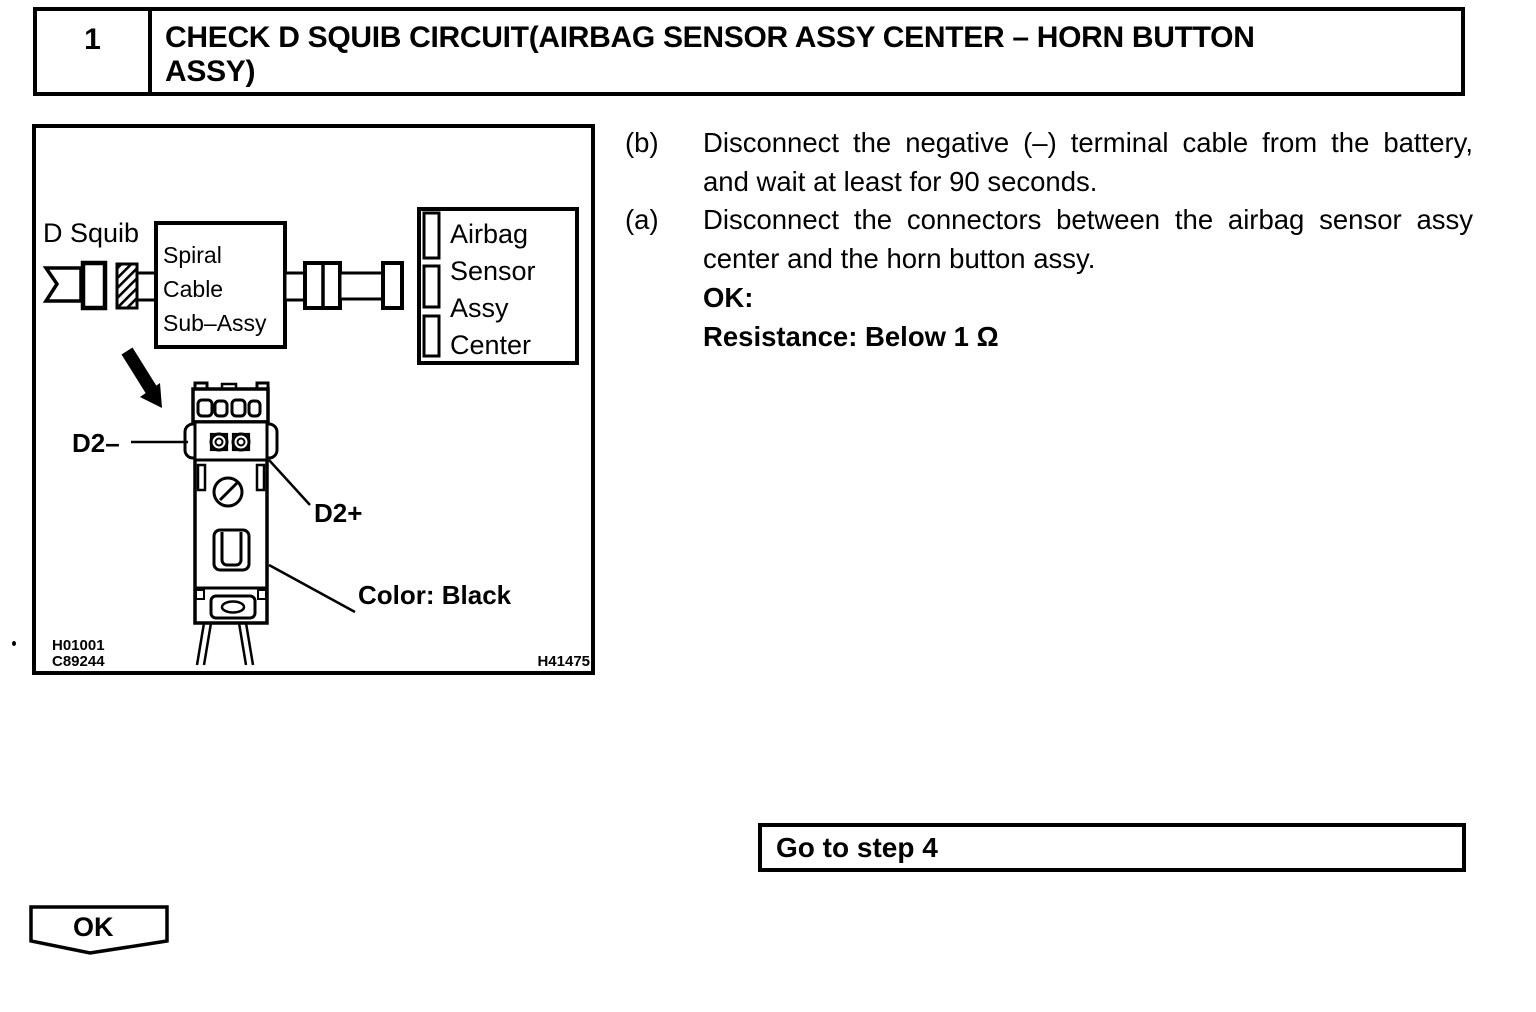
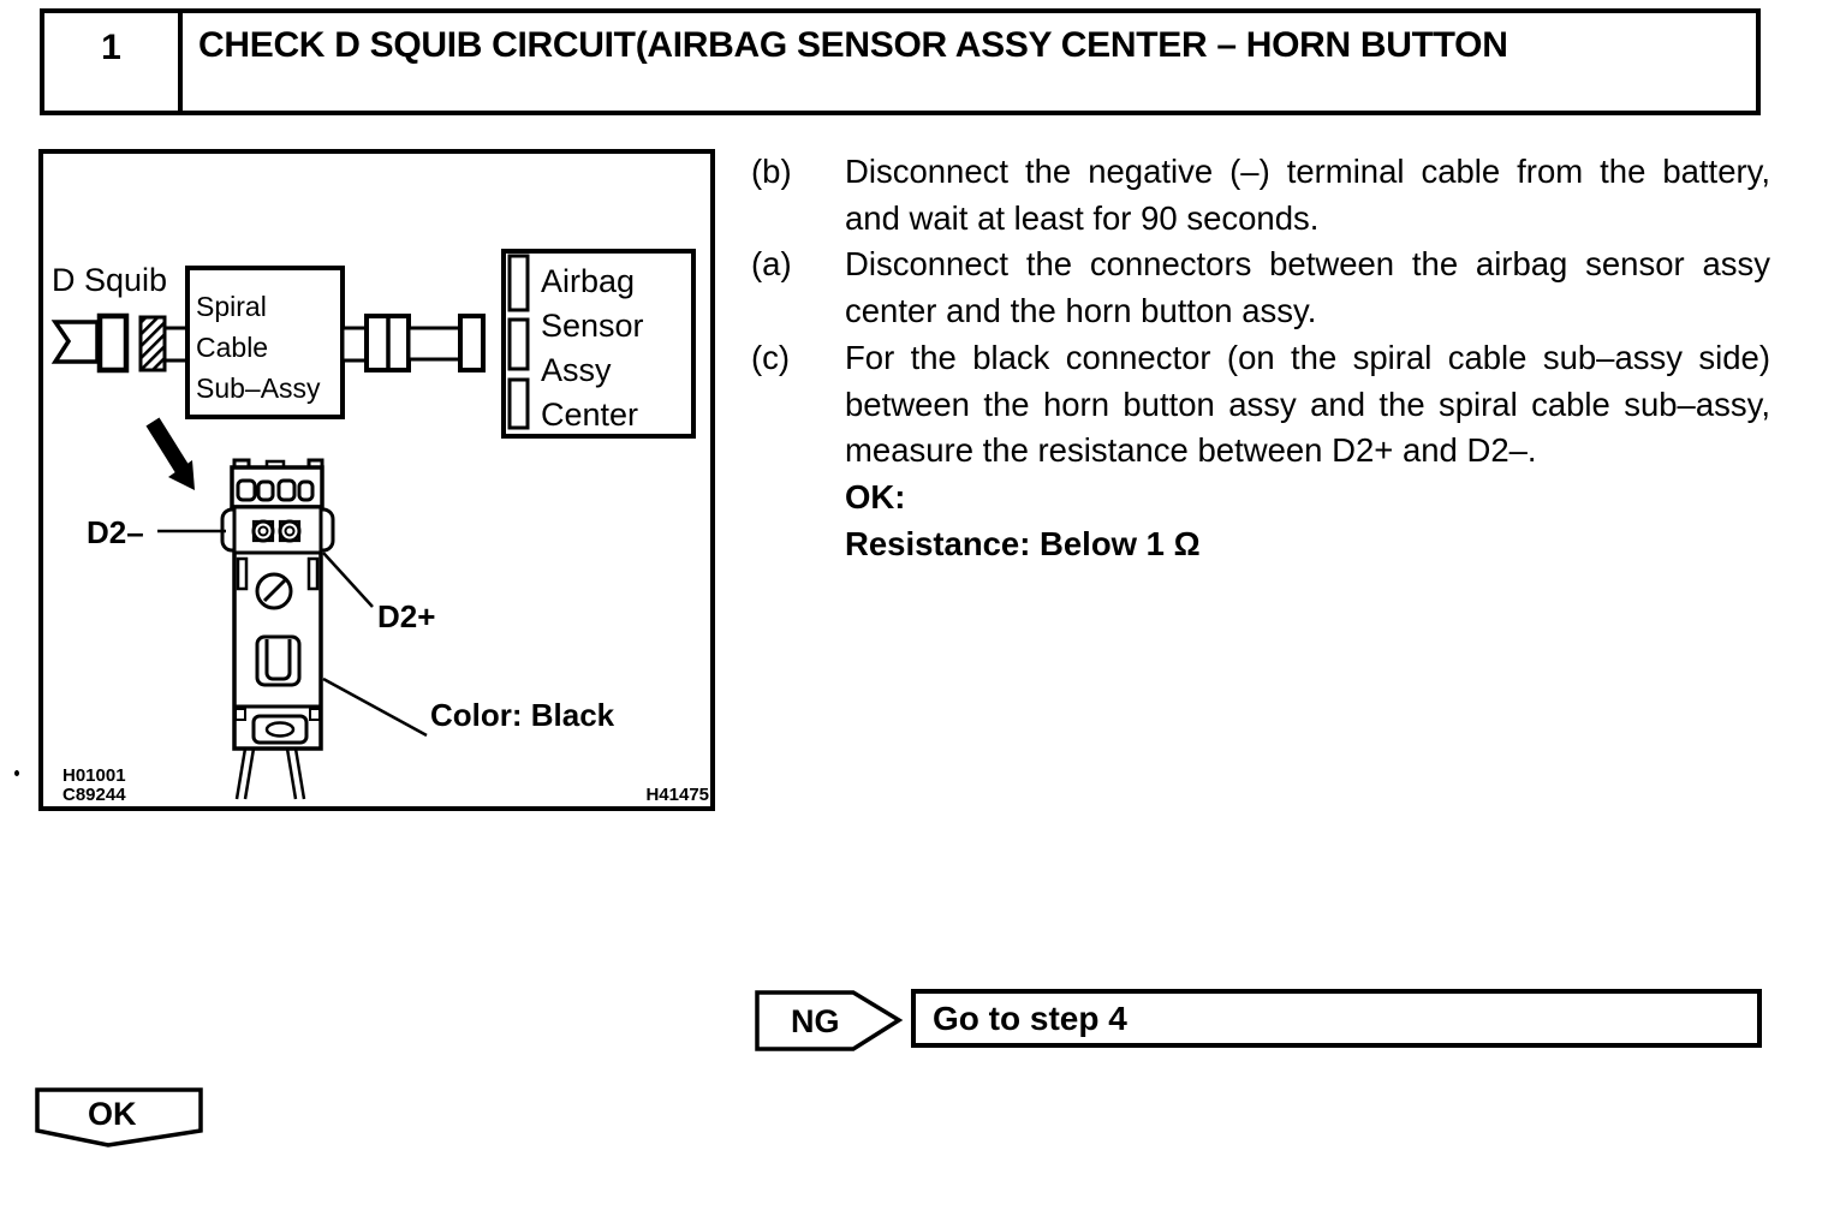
  1
  CHECK D SQUIB CIRCUIT(AIRBAG SENSOR ASSY CENTER – HORN BUTTON
- ASSY)
  D Squib
  Spiral
  Cable
  Sub–Assy
  Airbag
  Sensor
  Assy
  Center
  D2–
  D2+
  Color: Black
  H01001
  C89244
  H41475
  (b)
  Disconnect the negative (–) terminal cable from the battery, and wait at least for 90 seconds.
  (a)
  Disconnect the connectors between the airbag sensor assy center and the horn button assy.
+ (c)
+ For the black connector (on the spiral cable sub–assy side) between the horn button assy and the spiral cable sub–assy, measure the resistance between D2+ and D2–.
  OK:
  Resistance: Below 1 Ω
+ NG
  Go to step 4
  OK
